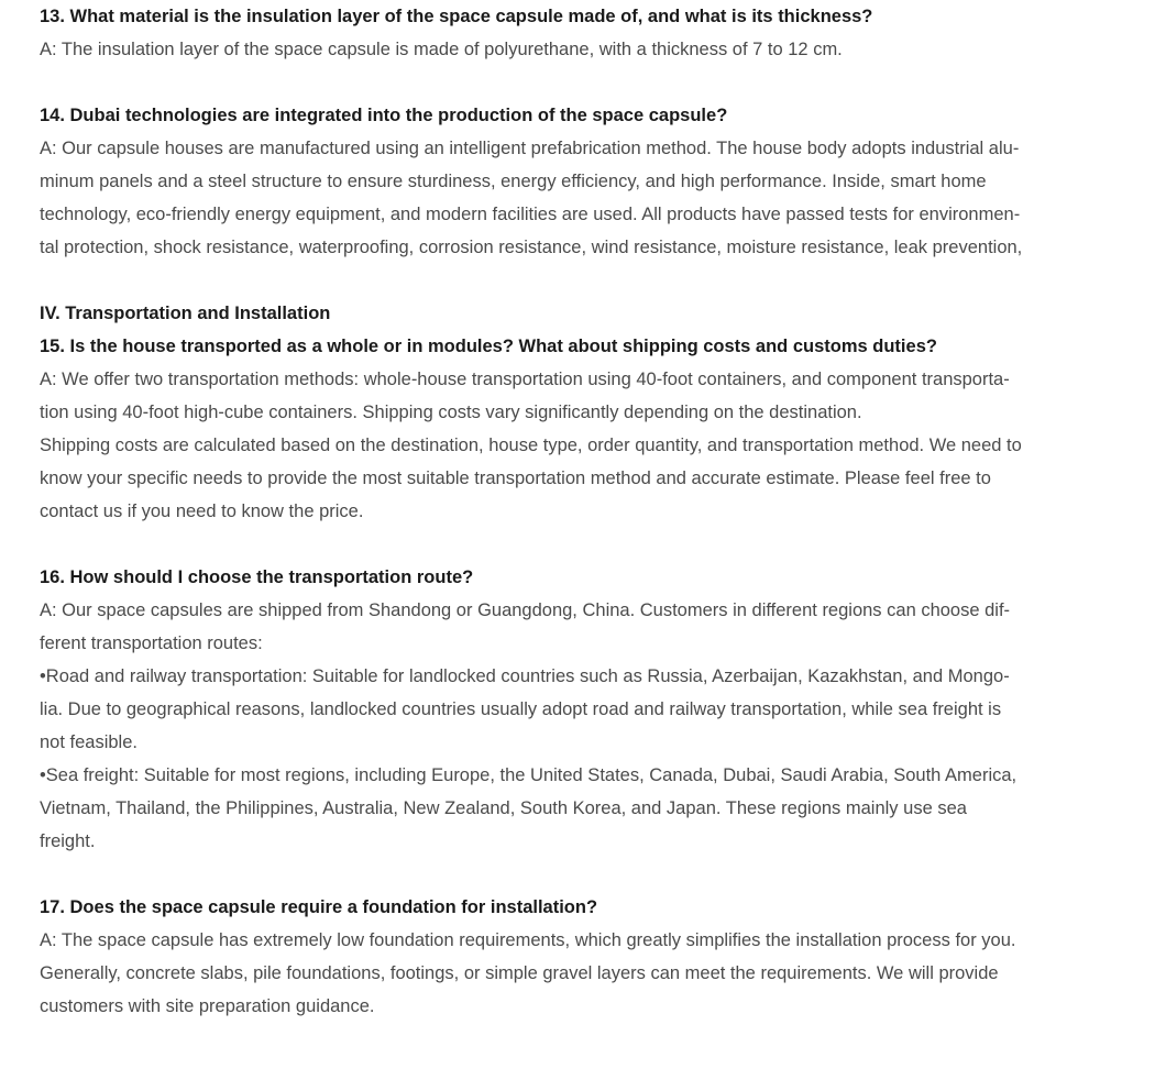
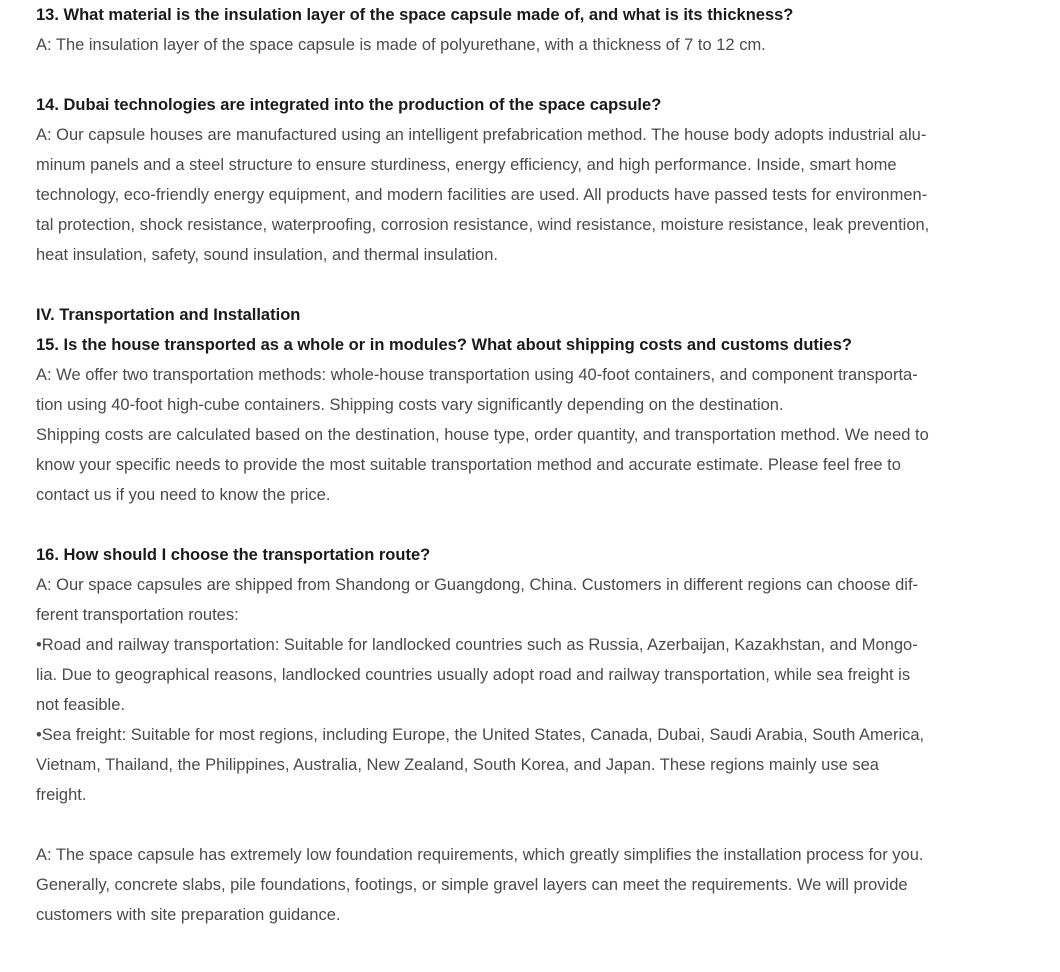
  13. What material is the insulation layer of the space capsule made of, and what is its thickness?
  A: The insulation layer of the space capsule is made of polyurethane, with a thickness of 7 to 12 cm.
  14. Dubai technologies are integrated into the production of the space capsule?
  A: Our capsule houses are manufactured using an intelligent prefabrication method. The house body adopts industrial alu-
  minum panels and a steel structure to ensure sturdiness, energy efficiency, and high performance. Inside, smart home
  technology, eco-friendly energy equipment, and modern facilities are used. All products have passed tests for environmen-
  tal protection, shock resistance, waterproofing, corrosion resistance, wind resistance, moisture resistance, leak prevention,
+ heat insulation, safety, sound insulation, and thermal insulation.
  IV. Transportation and Installation
  15. Is the house transported as a whole or in modules? What about shipping costs and customs duties?
  A: We offer two transportation methods: whole-house transportation using 40-foot containers, and component transporta-
  tion using 40-foot high-cube containers. Shipping costs vary significantly depending on the destination.
  Shipping costs are calculated based on the destination, house type, order quantity, and transportation method. We need to
  know your specific needs to provide the most suitable transportation method and accurate estimate. Please feel free to
  contact us if you need to know the price.
  16. How should I choose the transportation route?
  A: Our space capsules are shipped from Shandong or Guangdong, China. Customers in different regions can choose dif-
  ferent transportation routes:
  •Road and railway transportation: Suitable for landlocked countries such as Russia, Azerbaijan, Kazakhstan, and Mongo-
  lia. Due to geographical reasons, landlocked countries usually adopt road and railway transportation, while sea freight is
  not feasible.
  •Sea freight: Suitable for most regions, including Europe, the United States, Canada, Dubai, Saudi Arabia, South America,
  Vietnam, Thailand, the Philippines, Australia, New Zealand, South Korea, and Japan. These regions mainly use sea
  freight.
- 17. Does the space capsule require a foundation for installation?
  A: The space capsule has extremely low foundation requirements, which greatly simplifies the installation process for you.
  Generally, concrete slabs, pile foundations, footings, or simple gravel layers can meet the requirements. We will provide
  customers with site preparation guidance.
